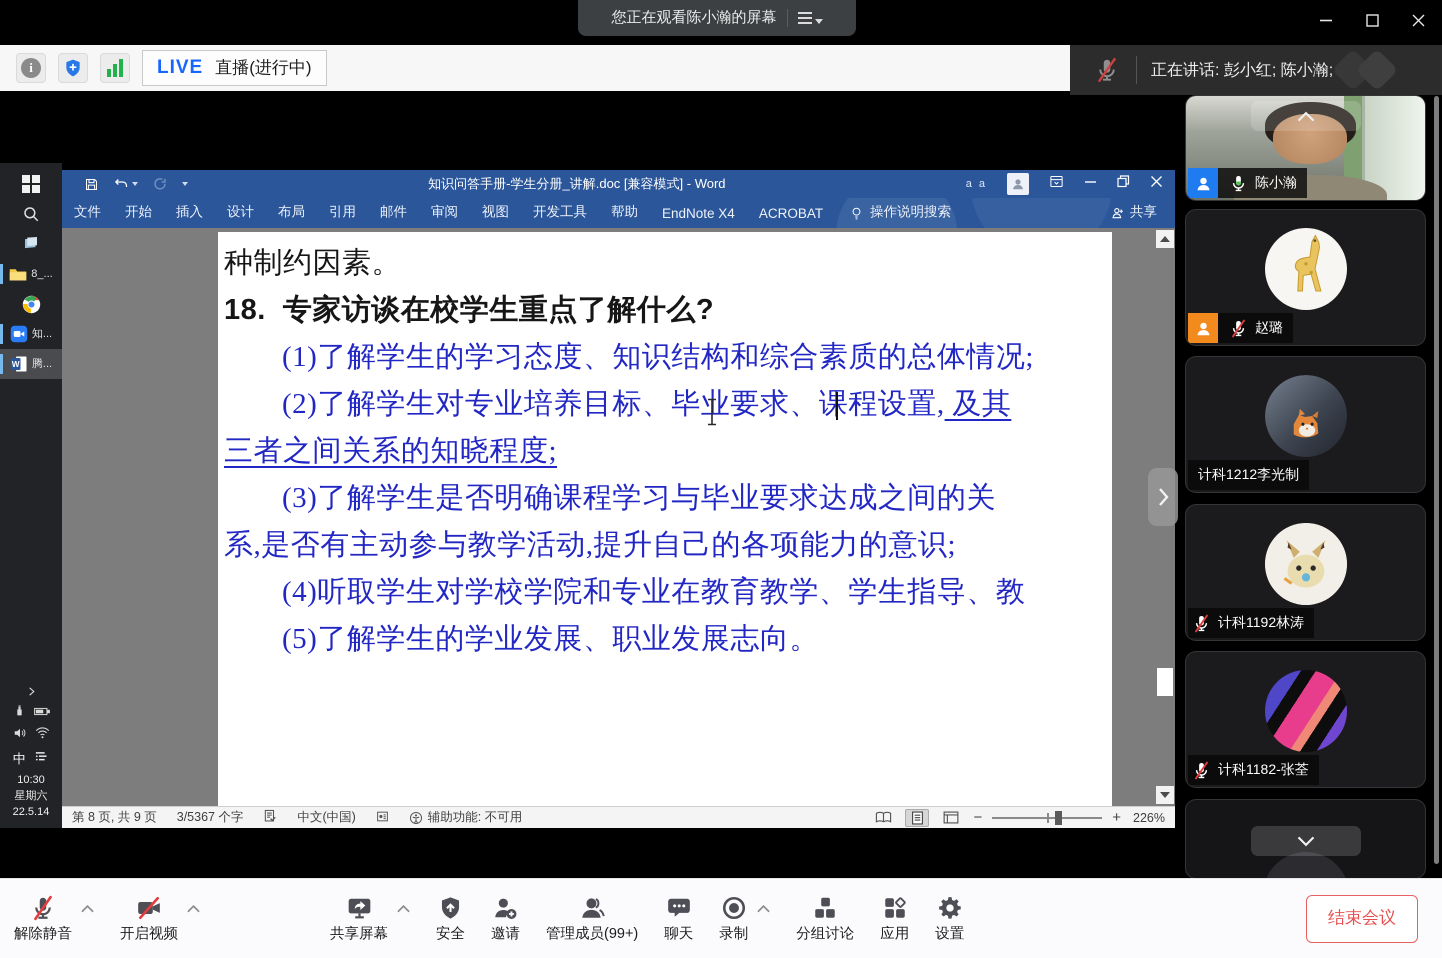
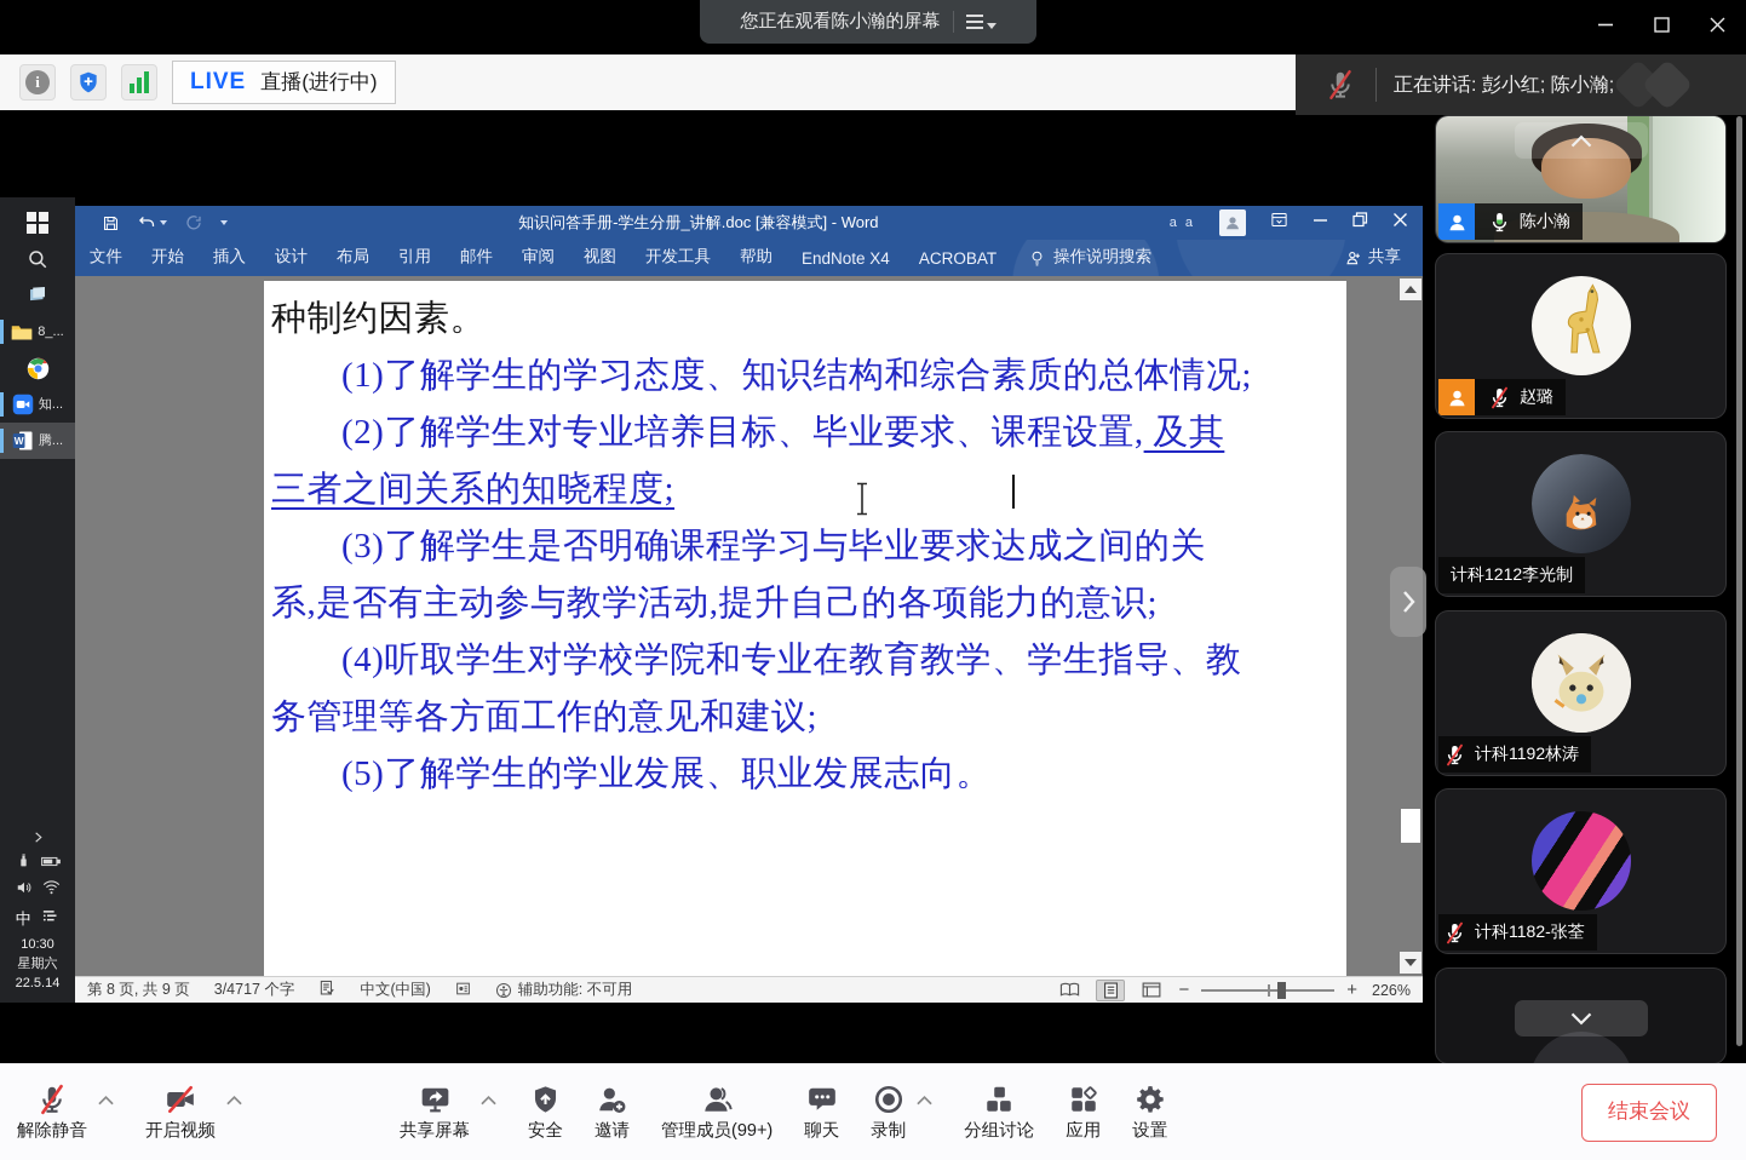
  您正在观看陈小瀚的屏幕
  i
  LIVE
  直播(进行中)
  正在讲话: 彭小红; 陈小瀚;
  8_...
  知...
  W
  腾...
  中
  10:30
  星期六
  22.5.14
  知识问答手册-学生分册_讲解.doc [兼容模式] - Word
  a a
  文件
  开始
  插入
  设计
  布局
  引用
  邮件
  审阅
  视图
  开发工具
  帮助
  EndNote X4
  ACROBAT
  操作说明搜索
  共享
  种制约因素。
- 18. 专家访谈在校学生重点了解什么?
  (1)了解学生的学习态度、知识结构和综合素质的总体情况;
  (2)了解学生对专业培养目标、毕业要求、课程设置, 及其
  三者之间关系的知晓程度;
  (3)了解学生是否明确课程学习与毕业要求达成之间的关
  系,是否有主动参与教学活动,提升自己的各项能力的意识;
  (4)听取学生对学校学院和专业在教育教学、学生指导、教
+ 务管理等各方面工作的意见和建议;
  (5)了解学生的学业发展、职业发展志向。
  第 8 页, 共 9 页
- 3/5367 个字
+ 3/4717 个字
  中文(中国)
  辅助功能: 不可用
  −
  +
  226%
  陈小瀚
  赵璐
  计科1212李光制
  计科1192林涛
  计科1182-张荃
  解除静音
  开启视频
  共享屏幕
  安全
  邀请
  管理成员(99+)
  聊天
  录制
  分组讨论
  应用
  设置
  结束会议
